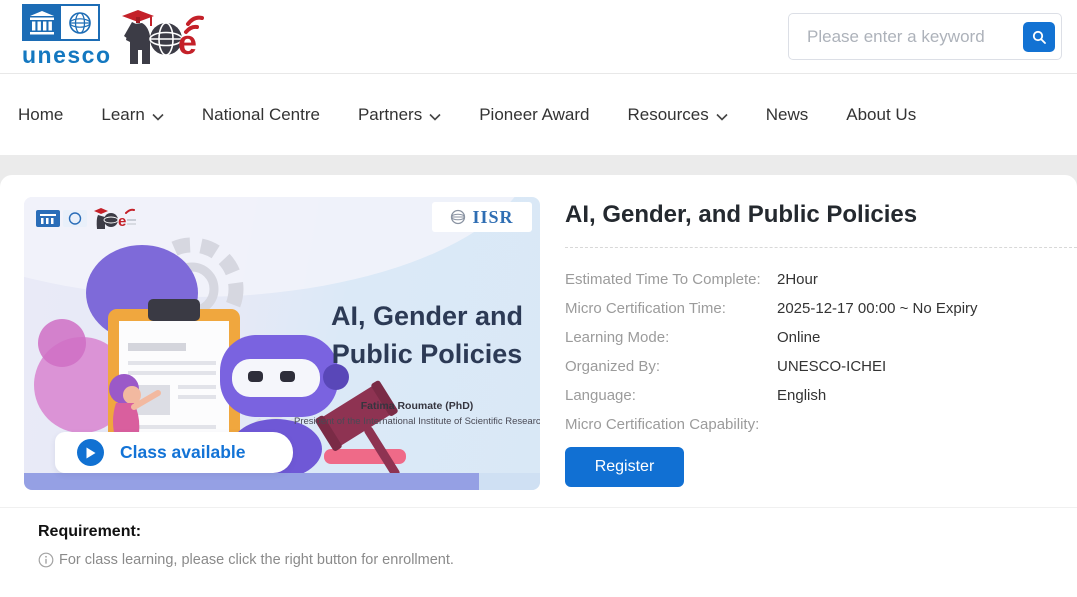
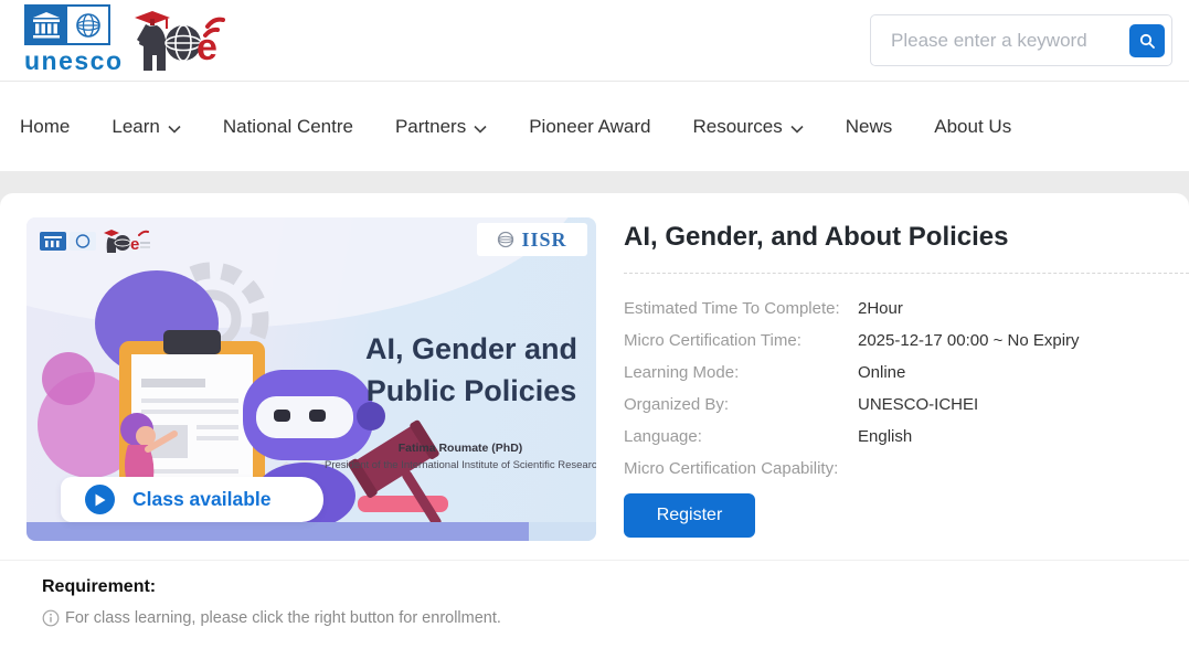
  unesco
  e
  Please enter a keyword
  Home
  Learn
  National Centre
  Partners
  Pioneer Award
  Resources
  News
  About Us
  e
  IISR
  AI, Gender and
  Public Policies
  Fatima Roumate (PhD)
  President of the International Institute of Scientific Researc
  Class available
- AI, Gender, and Public Policies
+ AI, Gender, and About Policies
  Estimated Time To Complete:
  2Hour
  Micro Certification Time:
  2025-12-17 00:00 ~ No Expiry
  Learning Mode:
  Online
  Organized By:
  UNESCO-ICHEI
  Language:
  English
  Micro Certification Capability:
  Register
  Requirement:
  For class learning, please click the right button for enrollment.
